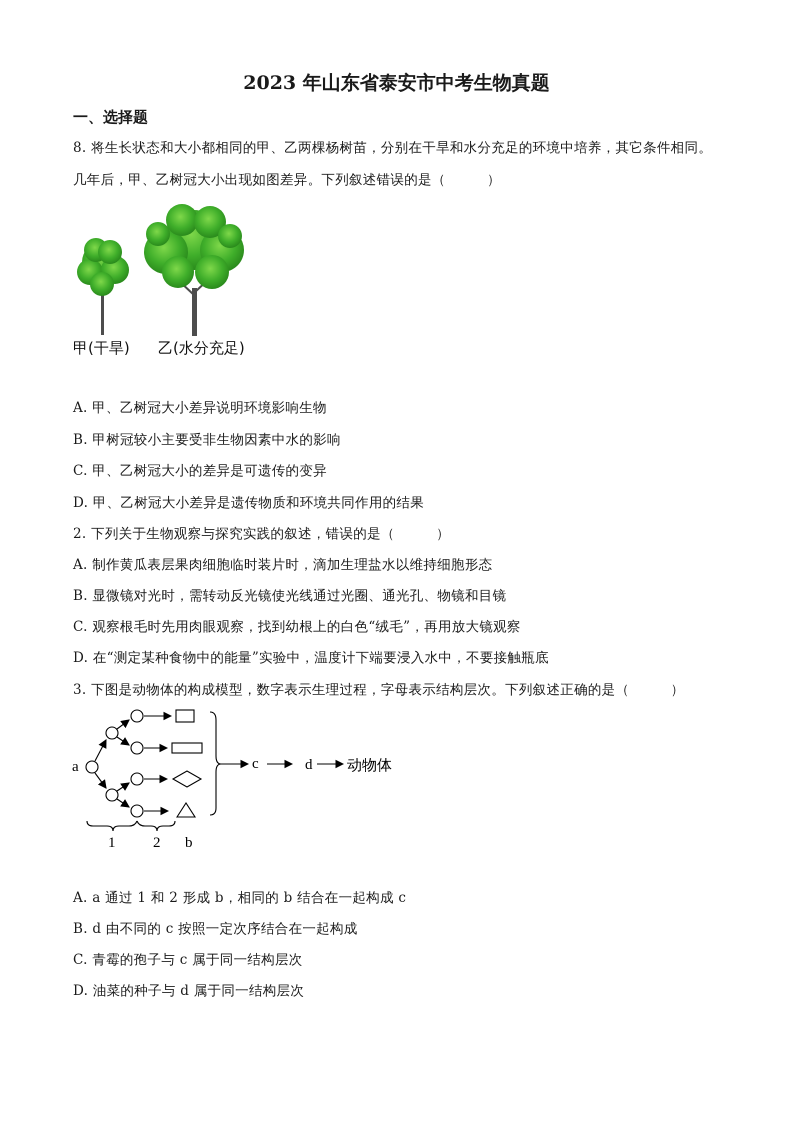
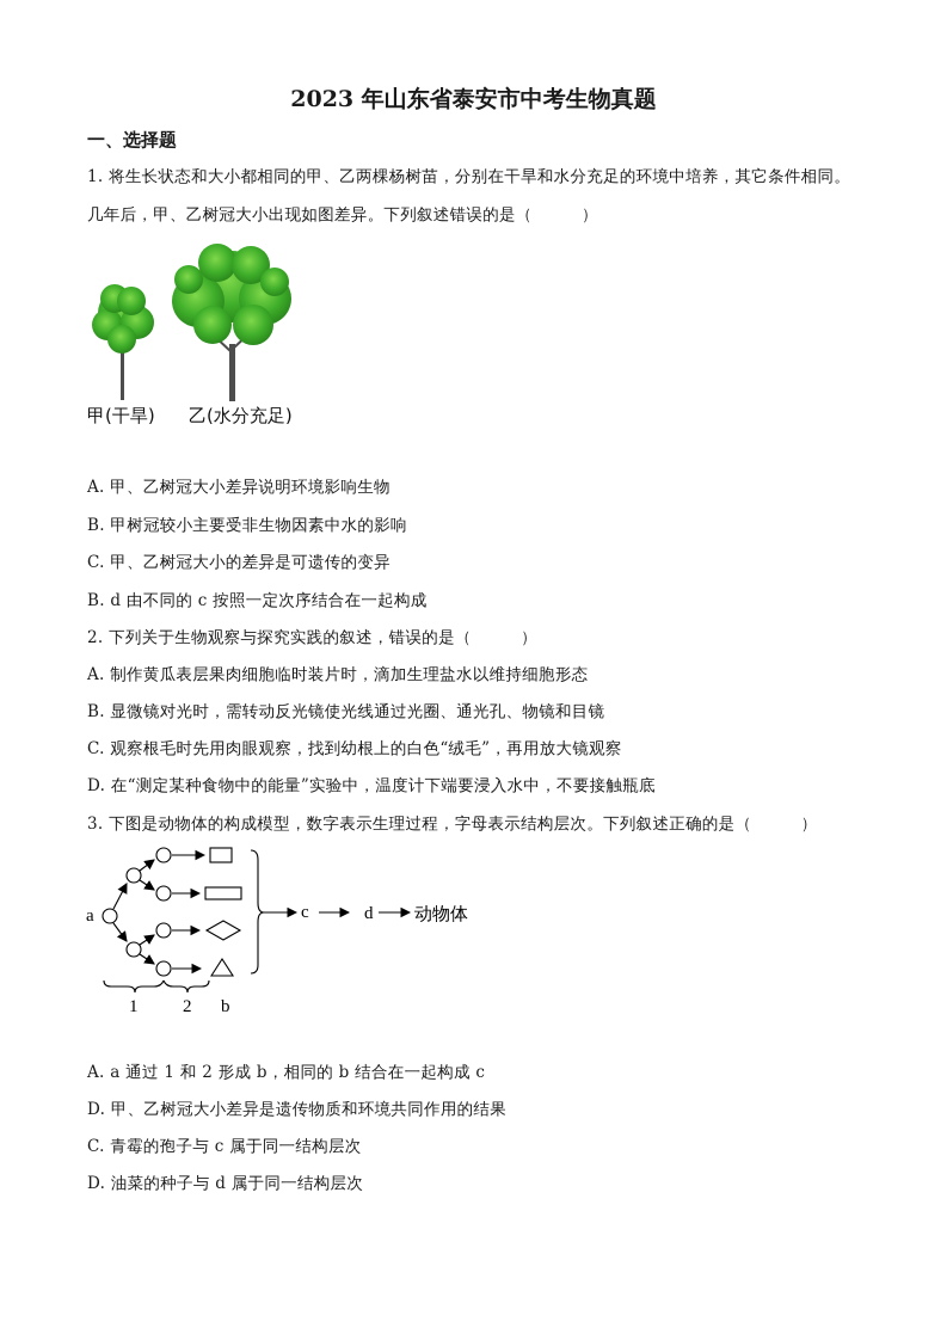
  2023 年山东省泰安市中考生物真题
  一、选择题
- 8. 将生长状态和大小都相同的甲、乙两棵杨树苗，分别在干旱和水分充足的环境中培养，其它条件相同。
+ 1. 将生长状态和大小都相同的甲、乙两棵杨树苗，分别在干旱和水分充足的环境中培养，其它条件相同。
  几年后，甲、乙树冠大小出现如图差异。下列叙述错误的是（ ）
  甲(干旱)
  乙(水分充足)
  A. 甲、乙树冠大小差异说明环境影响生物
  B. 甲树冠较小主要受非生物因素中水的影响
  C. 甲、乙树冠大小的差异是可遗传的变异
- D. 甲、乙树冠大小差异是遗传物质和环境共同作用的结果
+ B. d 由不同的 c 按照一定次序结合在一起构成
  2. 下列关于生物观察与探究实践的叙述，错误的是（ ）
  A. 制作黄瓜表层果肉细胞临时装片时，滴加生理盐水以维持细胞形态
  B. 显微镜对光时，需转动反光镜使光线通过光圈、通光孔、物镜和目镜
  C. 观察根毛时先用肉眼观察，找到幼根上的白色“绒毛”，再用放大镜观察
  D. 在“测定某种食物中的能量”实验中，温度计下端要浸入水中，不要接触瓶底
  3. 下图是动物体的构成模型，数字表示生理过程，字母表示结构层次。下列叙述正确的是（ ）
  a
  c
  d
  1
  2
  b
  动物体
  A. a 通过 1 和 2 形成 b，相同的 b 结合在一起构成 c
- B. d 由不同的 c 按照一定次序结合在一起构成
+ D. 甲、乙树冠大小差异是遗传物质和环境共同作用的结果
  C. 青霉的孢子与 c 属于同一结构层次
  D. 油菜的种子与 d 属于同一结构层次
